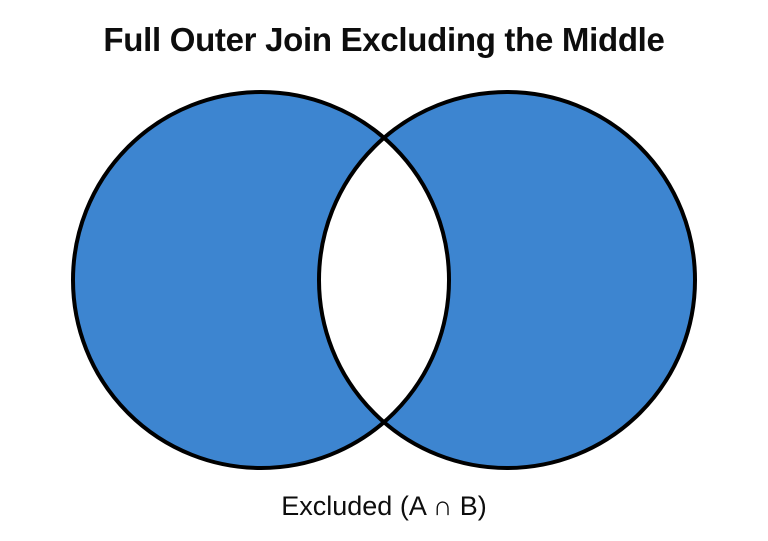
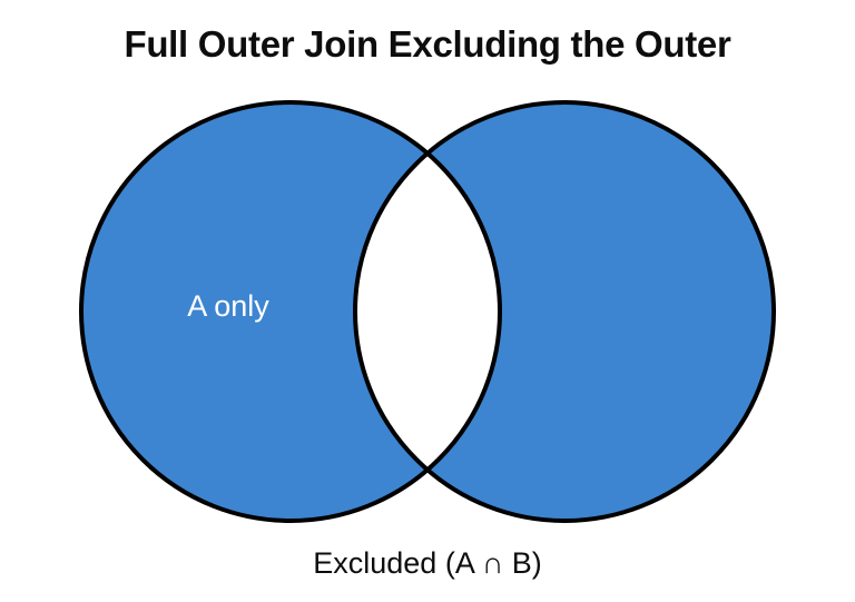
- Full Outer Join Excluding the Middle
+ Full Outer Join Excluding the Outer
+ A only
  Excluded (A ∩ B)
